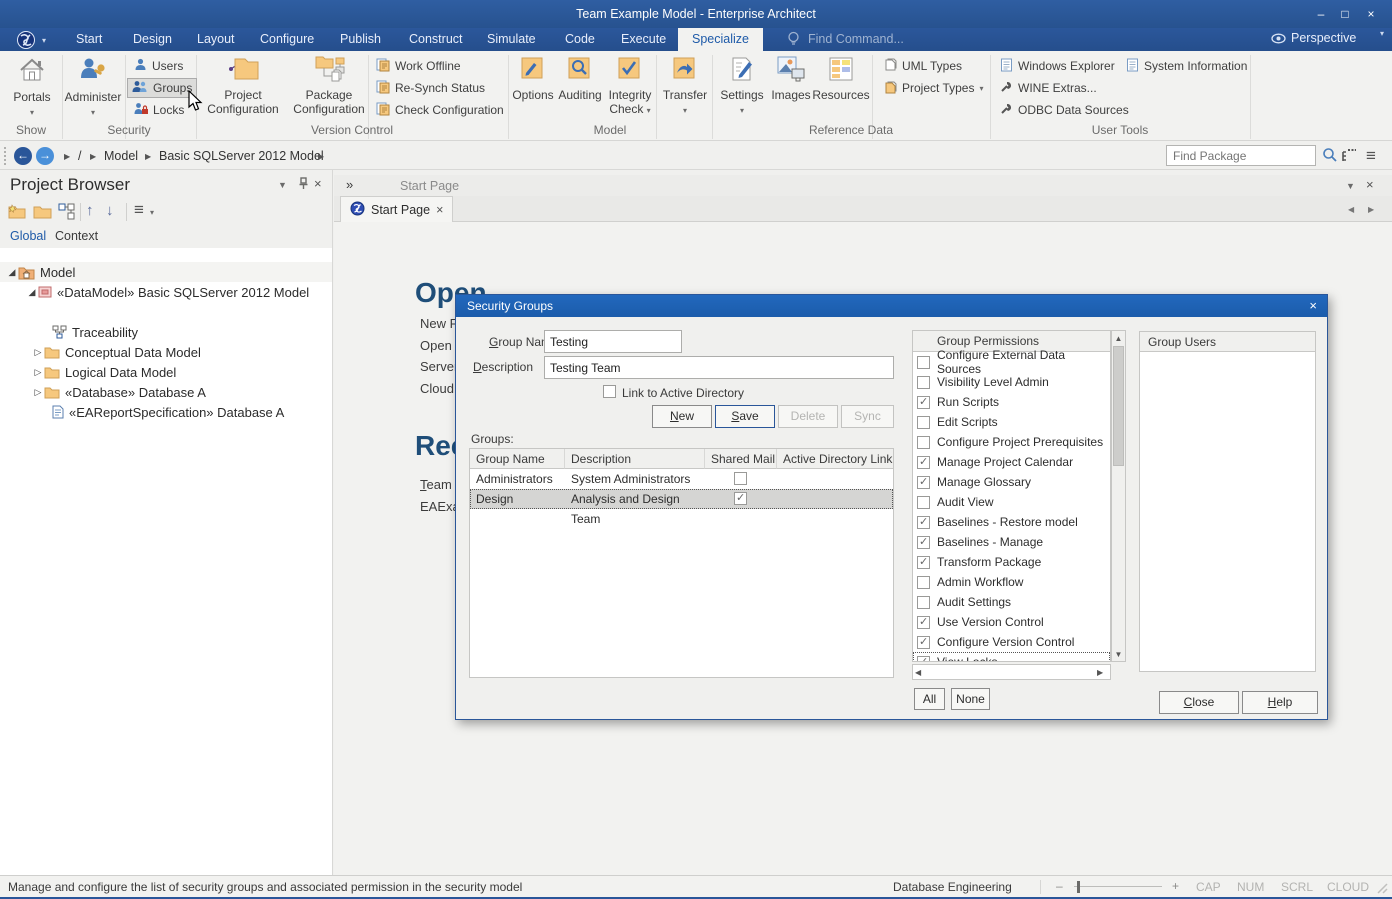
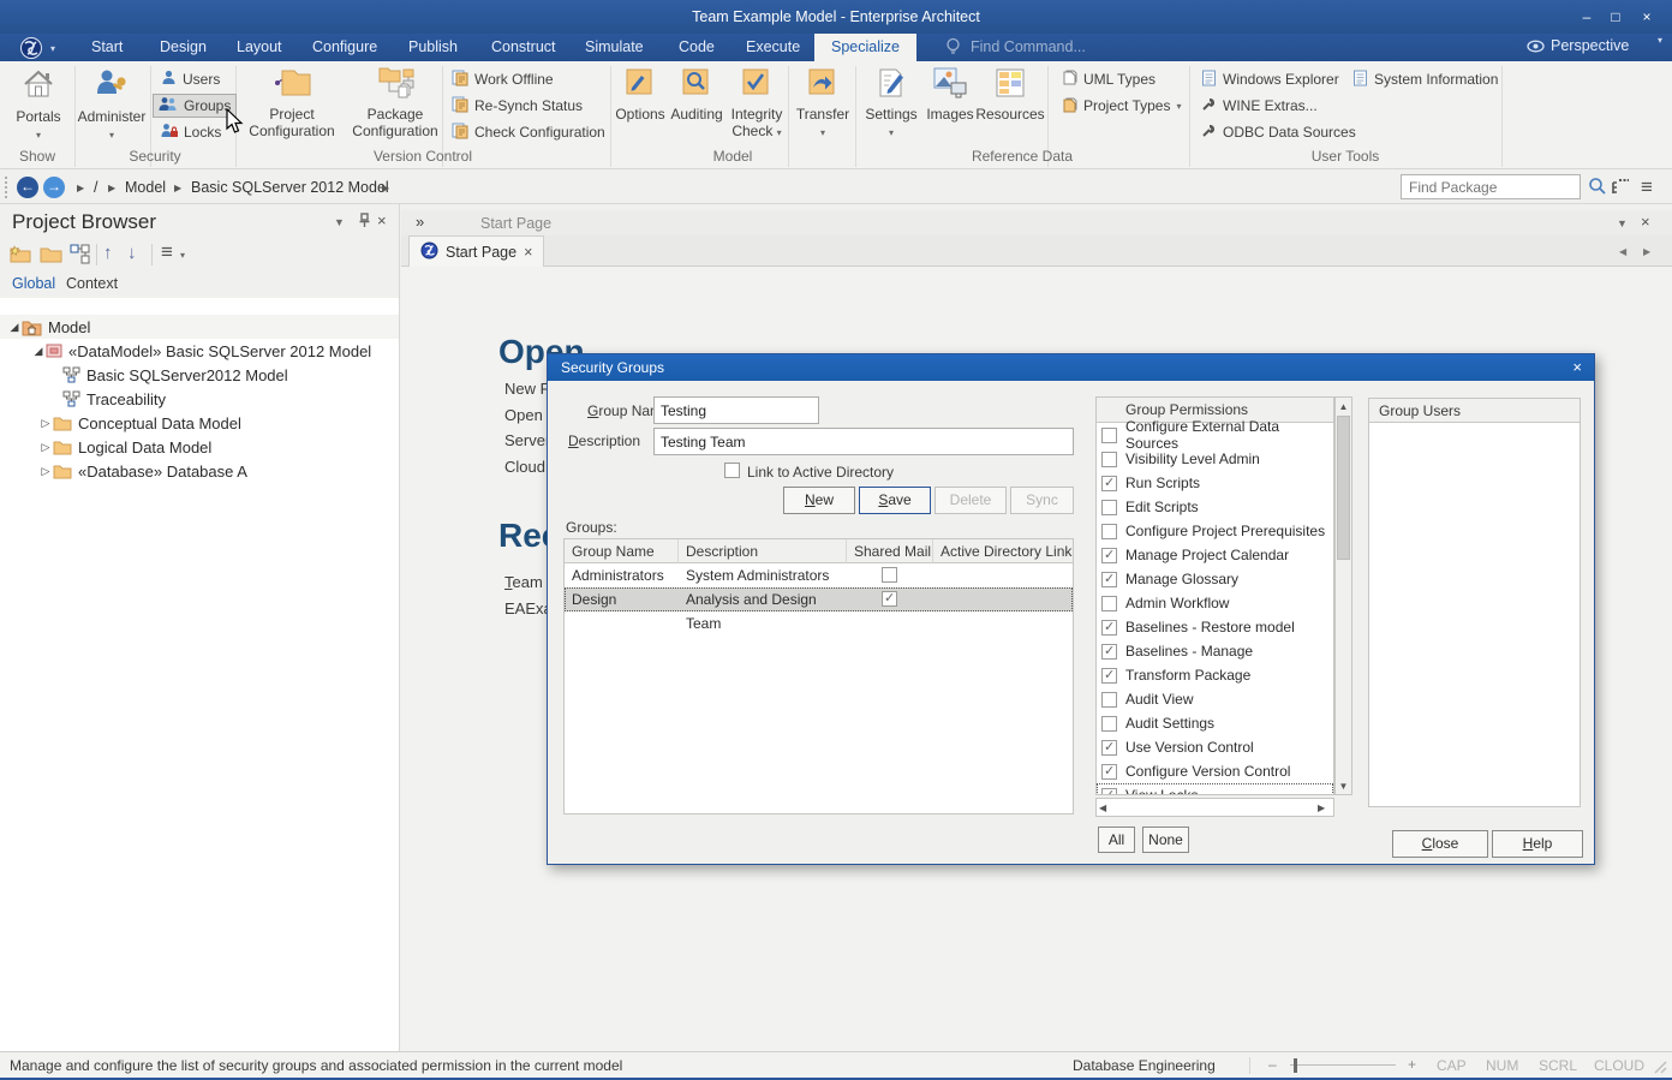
  Team Example Model - Enterprise Architect
  –
  □
  ×
  ▾
  Start
  Design
  Layout
  Configure
  Publish
  Construct
  Simulate
  Code
  Execute
  Specialize
  Find Command...
  Perspective
  ▾
  Portals
  ▾
  Show
  Administer
  ▾
  Users
  Groups
  Locks
  Security
  Project
  Configuration
  Package
  Configuration
  Work Offline
  Re-Synch Status
  Check Configuration
  Version Control
  Options
  Auditing
  Integrity
  Check ▾
  Transfer
  ▾
  Model
  Settings
  ▾
  Images
  Resources
  UML Types
  Project Types
  ▾
  Reference Data
  Windows Explorer
  System Information
  WINE Extras...
  ODBC Data Sources
  User Tools
  ←
  →
  ▶
  /
  ▶
  Model
  ▶
  Basic SQLServer 2012 Model
  ▶
  Find Package
  ≡
  Project Browser
  ▼
  ×
  ↑
  ↓
  ≡
  ▾
  Global
  Context
  ◢
  Model
  ◢
  «DataModel» Basic SQLServer 2012 Model
+ Basic SQLServer2012 Model
  Traceability
  ▷
  Conceptual Data Model
  ▷
  Logical Data Model
  ▷
  «Database» Database A
- «EAReportSpecification» Database A
  »
  Start Page
  ▼
  ×
  Start Page
  ×
  ◀
  ▶
  Open
  New F
  Open
  Serve
  Cloud
  Team
  Security Groups
  ×
  Group Na
  Testing
  Description
  Testing Team
  Link to Active Directory
  New
  Save
  Delete
  Sync
  Groups:
  Group Name
  Description
  Shared Mail
  Active Directory Link
  Administrators
  System Administrators
  Design
  Analysis and Design Team
  Group Permissions
  Configure External Data Sources
  Visibility Level Admin
  Run Scripts
  Edit Scripts
  Configure Project Prerequisites
  Manage Project Calendar
  Manage Glossary
- Audit View
+ Admin Workflow
  Baselines - Restore model
  Baselines - Manage
  Transform Package
- Admin Workflow
+ Audit View
  Audit Settings
  Use Version Control
  Configure Version Control
  ▲
  ▼
  ◀
  ▶
  Group Users
  All
  None
  Close
  Help
- Manage and configure the list of security groups and associated permission in the security model
+ Manage and configure the list of security groups and associated permission in the current model
  Database Engineering
  –
  +
  CAP
  NUM
  SCRL
  CLOUD
